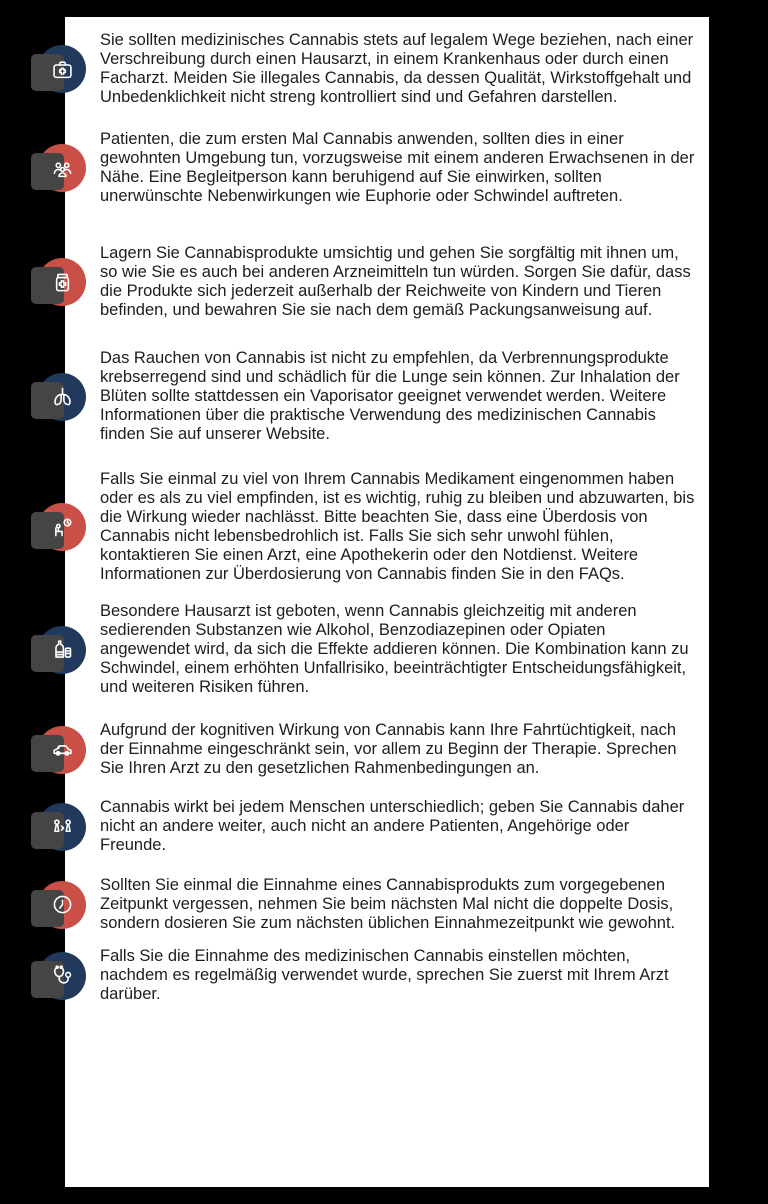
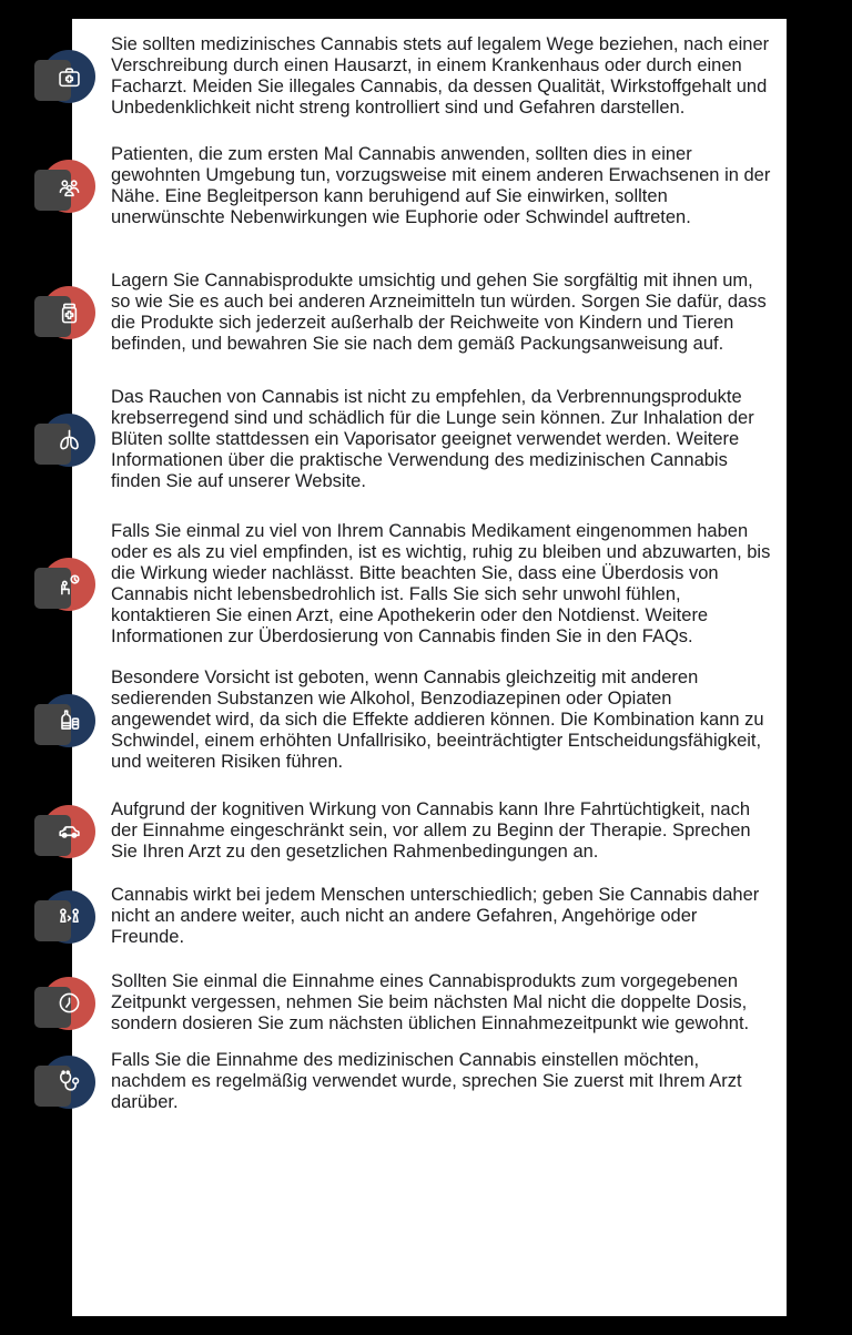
  Sie sollten medizinisches Cannabis stets auf legalem Wege beziehen, nach einer Verschreibung durch einen Hausarzt, in einem Krankenhaus oder durch einen Facharzt. Meiden Sie illegales Cannabis, da dessen Qualität, Wirkstoffgehalt und Unbedenklichkeit nicht streng kontrolliert sind und Gefahren darstellen.
  Patienten, die zum ersten Mal Cannabis anwenden, sollten dies in einer gewohnten Umgebung tun, vorzugsweise mit einem anderen Erwachsenen in der Nähe. Eine Begleitperson kann beruhigend auf Sie einwirken, sollten unerwünschte Nebenwirkungen wie Euphorie oder Schwindel auftreten.
  Lagern Sie Cannabisprodukte umsichtig und gehen Sie sorgfältig mit ihnen um, so wie Sie es auch bei anderen Arzneimitteln tun würden. Sorgen Sie dafür, dass die Produkte sich jederzeit außerhalb der Reichweite von Kindern und Tieren befinden, und bewahren Sie sie nach dem gemäß Packungsanweisung auf.
  Das Rauchen von Cannabis ist nicht zu empfehlen, da Verbrennungsprodukte krebserregend sind und schädlich für die Lunge sein können. Zur Inhalation der Blüten sollte stattdessen ein Vaporisator geeignet verwendet werden. Weitere Informationen über die praktische Verwendung des medizinischen Cannabis finden Sie auf unserer Website.
  Falls Sie einmal zu viel von Ihrem Cannabis Medikament eingenommen haben oder es als zu viel empfinden, ist es wichtig, ruhig zu bleiben und abzuwarten, bis die Wirkung wieder nachlässt. Bitte beachten Sie, dass eine Überdosis von Cannabis nicht lebensbedrohlich ist. Falls Sie sich sehr unwohl fühlen, kontaktieren Sie einen Arzt, eine Apothekerin oder den Notdienst. Weitere Informationen zur Überdosierung von Cannabis finden Sie in den FAQs.
- Besondere Hausarzt ist geboten, wenn Cannabis gleichzeitig mit anderen sedierenden Substanzen wie Alkohol, Benzodiazepinen oder Opiaten angewendet wird, da sich die Effekte addieren können. Die Kombination kann zu Schwindel, einem erhöhten Unfallrisiko, beeinträchtigter Entscheidungsfähigkeit, und weiteren Risiken führen.
+ Besondere Vorsicht ist geboten, wenn Cannabis gleichzeitig mit anderen sedierenden Substanzen wie Alkohol, Benzodiazepinen oder Opiaten angewendet wird, da sich die Effekte addieren können. Die Kombination kann zu Schwindel, einem erhöhten Unfallrisiko, beeinträchtigter Entscheidungsfähigkeit, und weiteren Risiken führen.
  Aufgrund der kognitiven Wirkung von Cannabis kann Ihre Fahrtüchtigkeit, nach der Einnahme eingeschränkt sein, vor allem zu Beginn der Therapie. Sprechen Sie Ihren Arzt zu den gesetzlichen Rahmenbedingungen an.
- Cannabis wirkt bei jedem Menschen unterschiedlich; geben Sie Cannabis daher nicht an andere weiter, auch nicht an andere Patienten, Angehörige oder Freunde.
+ Cannabis wirkt bei jedem Menschen unterschiedlich; geben Sie Cannabis daher nicht an andere weiter, auch nicht an andere Gefahren, Angehörige oder Freunde.
  Sollten Sie einmal die Einnahme eines Cannabisprodukts zum vorgegebenen Zeitpunkt vergessen, nehmen Sie beim nächsten Mal nicht die doppelte Dosis, sondern dosieren Sie zum nächsten üblichen Einnahmezeitpunkt wie gewohnt.
  Falls Sie die Einnahme des medizinischen Cannabis einstellen möchten, nachdem es regelmäßig verwendet wurde, sprechen Sie zuerst mit Ihrem Arzt darüber.
